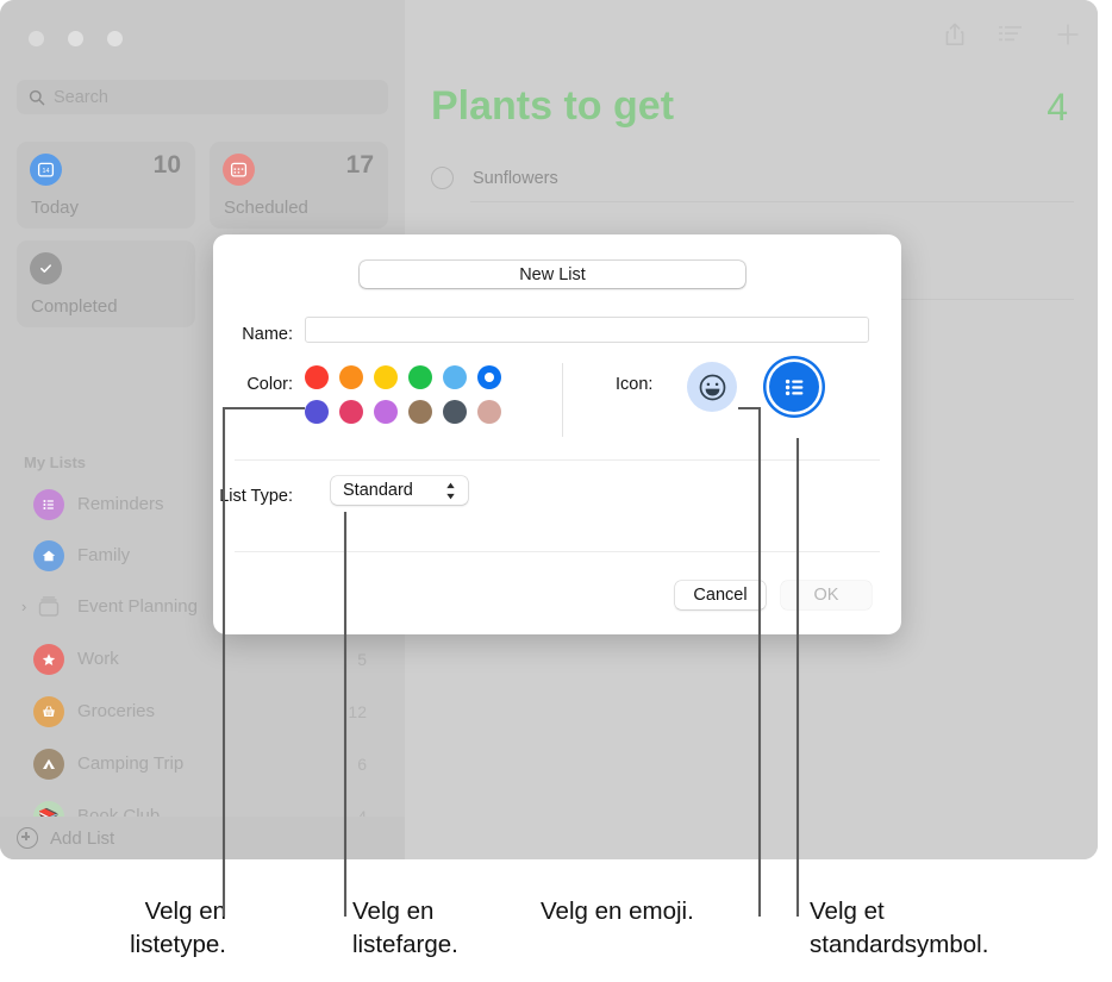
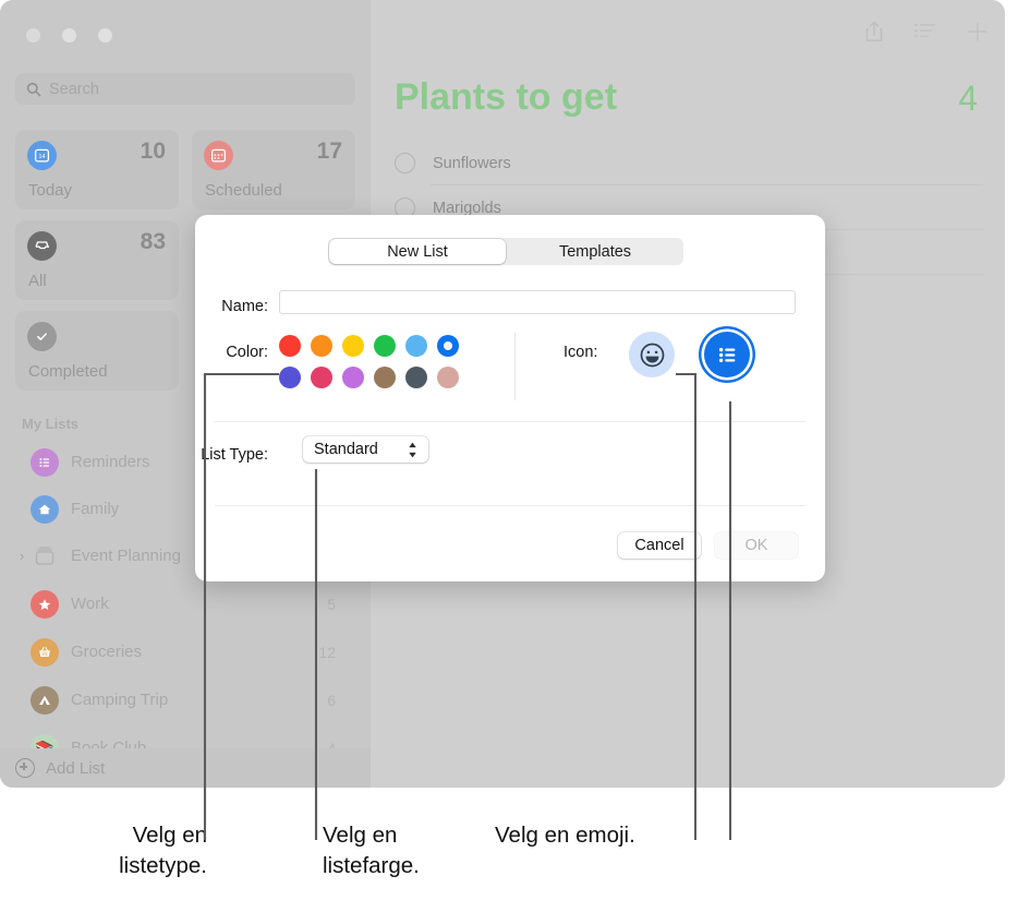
  Search
  10
  Today
  17
  Scheduled
+ 83
+ All
  Completed
  My Lists
  Reminders
  Family
  ›
  Event Planning
  Work
  Groceries
  Camping Trip
  Add List
  Plants to get
  4
  Sunflowers
+ Marigolds
  New List
+ Templates
  Name:
  Color:
  Icon:
  ist Type:
  Standard
  Cancel
  OK
  Velg en
  listetype.
  Velg en
  listefarge.
  Velg en emoji.
- Velg et
- standardsymbol.
